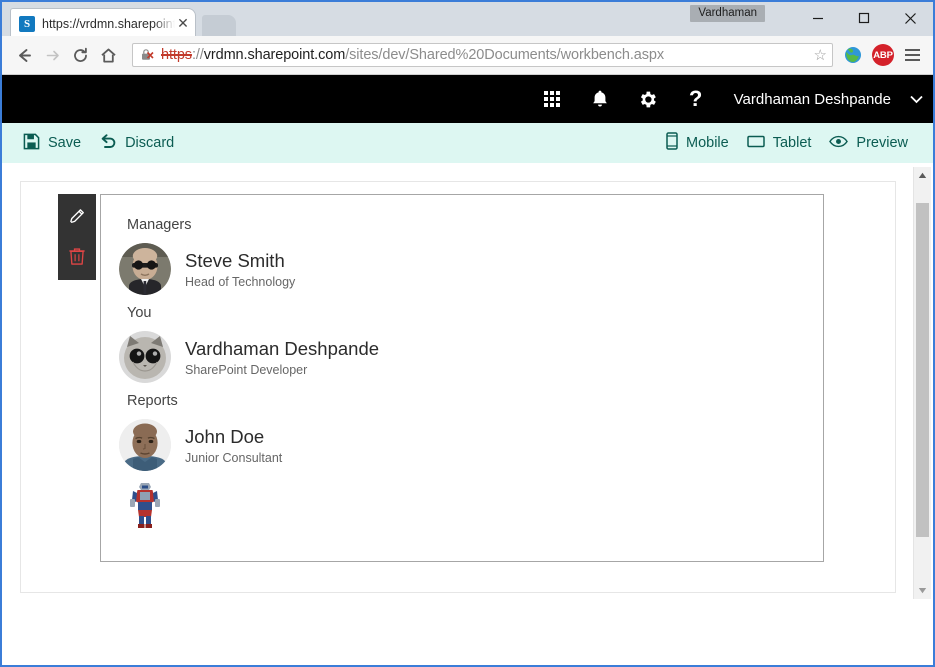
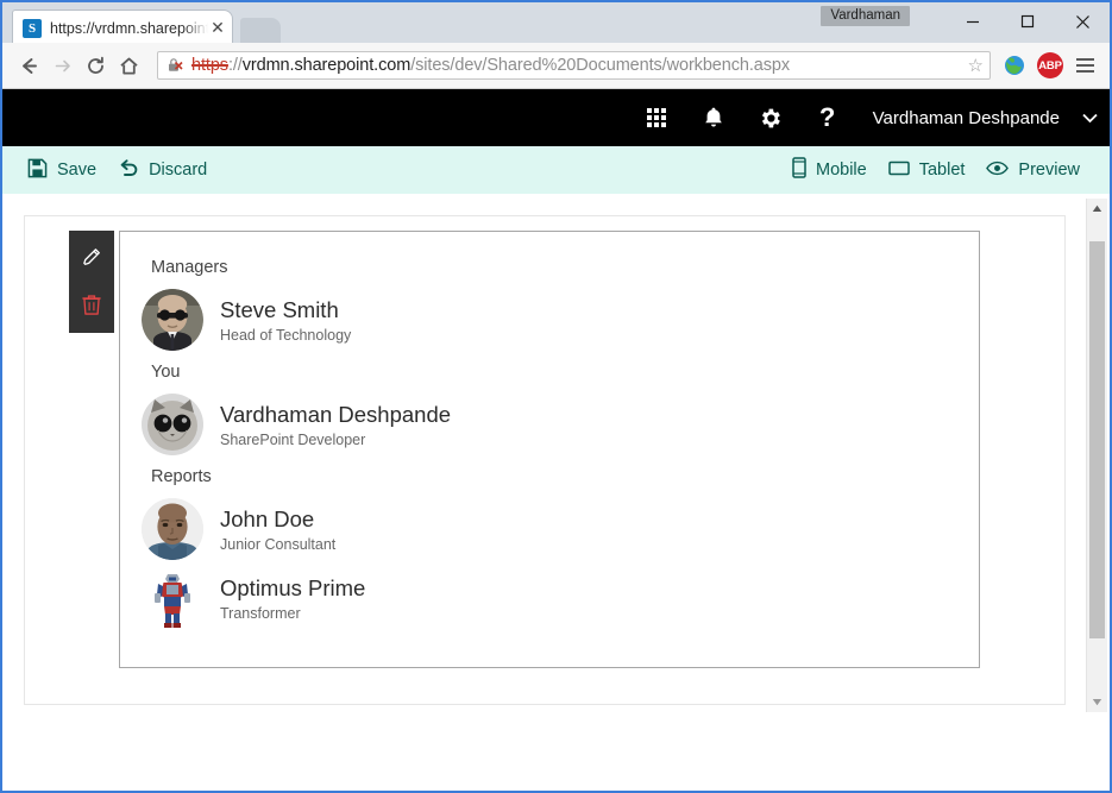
  S
  https://vrdmn.sharepoint
  ✕
  Vardhaman
  https://vrdmn.sharepoint.com/sites/dev/Shared%20Documents/workbench.aspx
  ☆
  ABP
  ?
  Vardhaman Deshpande
  Save
  Discard
  Mobile
  Tablet
  Preview
  Managers
  Steve Smith
  Head of Technology
  You
  Vardhaman Deshpande
  SharePoint Developer
  Reports
  John Doe
  Junior Consultant
+ Optimus Prime
+ Transformer
